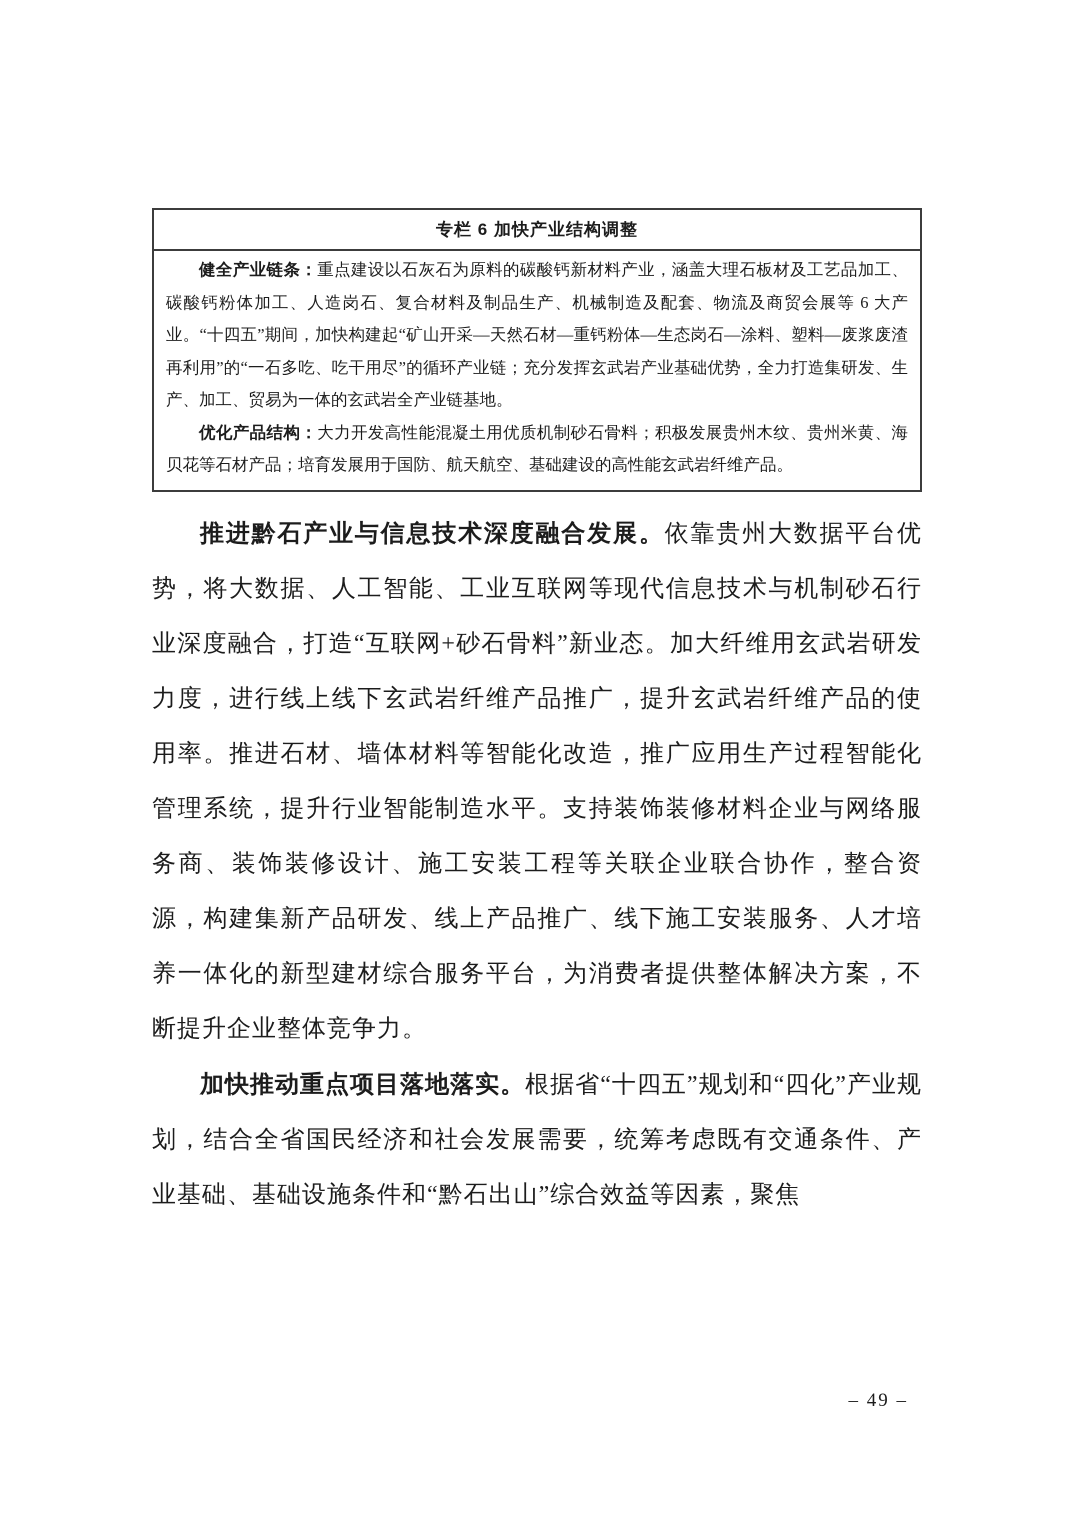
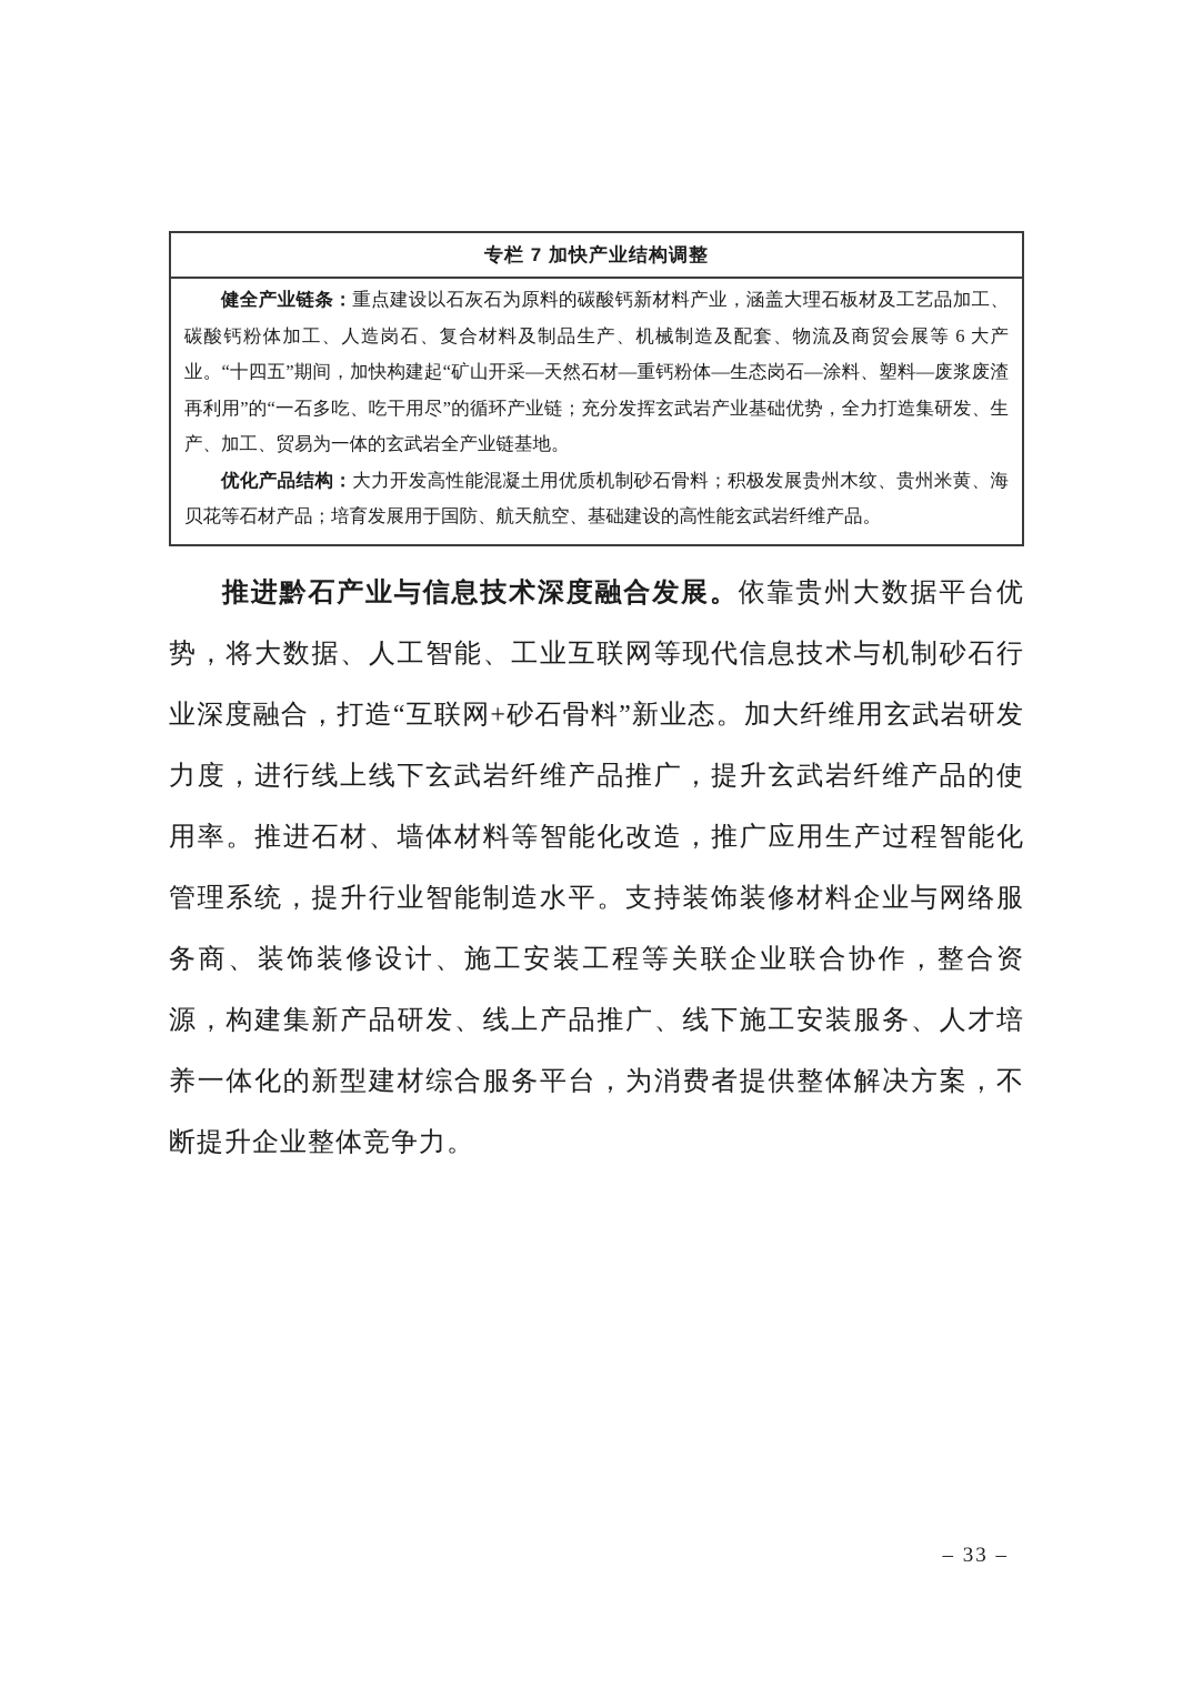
- 专栏 6 加快产业结构调整
+ 专栏 7 加快产业结构调整
  健全产业链条：重点建设以石灰石为原料的碳酸钙新材料产业，涵盖大理石板材及工艺品加工、碳酸钙粉体加工、人造岗石、复合材料及制品生产、机械制造及配套、物流及商贸会展等 6 大产业。“十四五”期间，加快构建起“矿山开采—天然石材—重钙粉体—生态岗石—涂料、塑料—废浆废渣再利用”的“一石多吃、吃干用尽”的循环产业链；充分发挥玄武岩产业基础优势，全力打造集研发、生产、加工、贸易为一体的玄武岩全产业链基地。
  优化产品结构：大力开发高性能混凝土用优质机制砂石骨料；积极发展贵州木纹、贵州米黄、海贝花等石材产品；培育发展用于国防、航天航空、基础建设的高性能玄武岩纤维产品。
  推进黔石产业与信息技术深度融合发展。依靠贵州大数据平台优势，将大数据、人工智能、工业互联网等现代信息技术与机制砂石行业深度融合，打造“互联网+砂石骨料”新业态。加大纤维用玄武岩研发力度，进行线上线下玄武岩纤维产品推广，提升玄武岩纤维产品的使用率。推进石材、墙体材料等智能化改造，推广应用生产过程智能化管理系统，提升行业智能制造水平。支持装饰装修材料企业与网络服务商、装饰装修设计、施工安装工程等关联企业联合协作，整合资源，构建集新产品研发、线上产品推广、线下施工安装服务、人才培养一体化的新型建材综合服务平台，为消费者提供整体解决方案，不断提升企业整体竞争力。
- 加快推动重点项目落地落实。根据省“十四五”规划和“四化”产业规划，结合全省国民经济和社会发展需要，统筹考虑既有交通条件、产业基础、基础设施条件和“黔石出山”综合效益等因素，聚焦
- – 49 –
+ – 33 –
